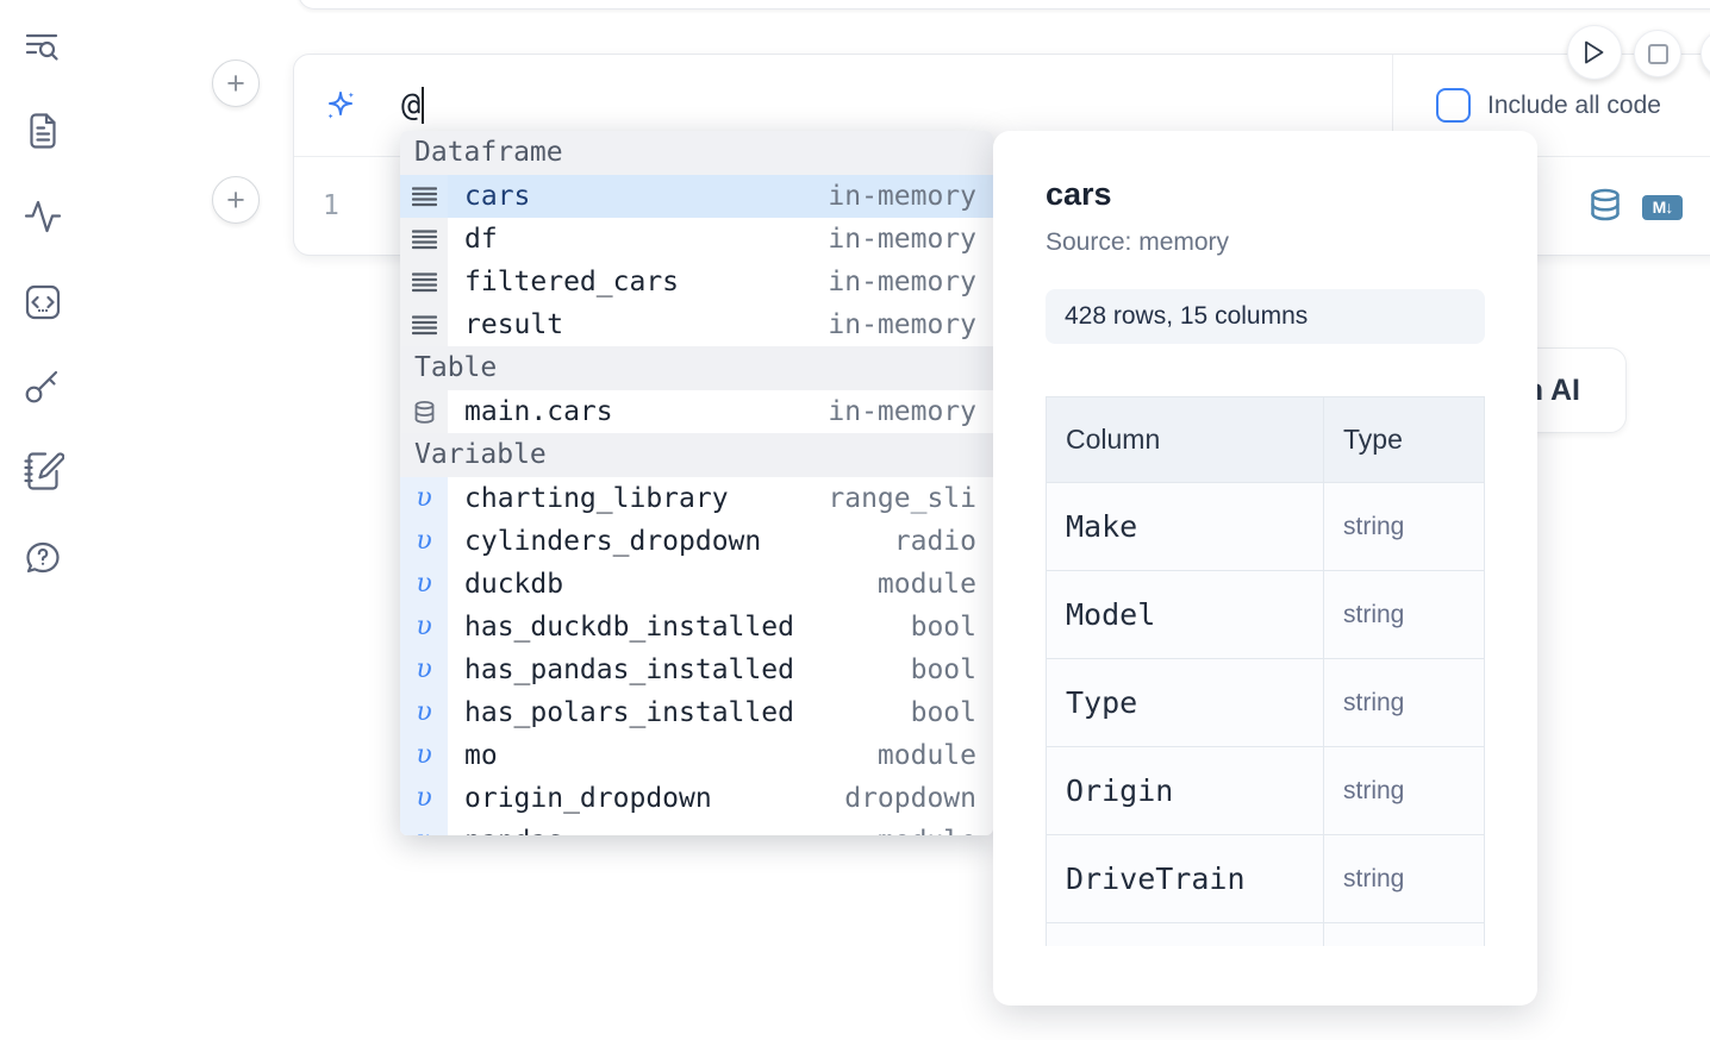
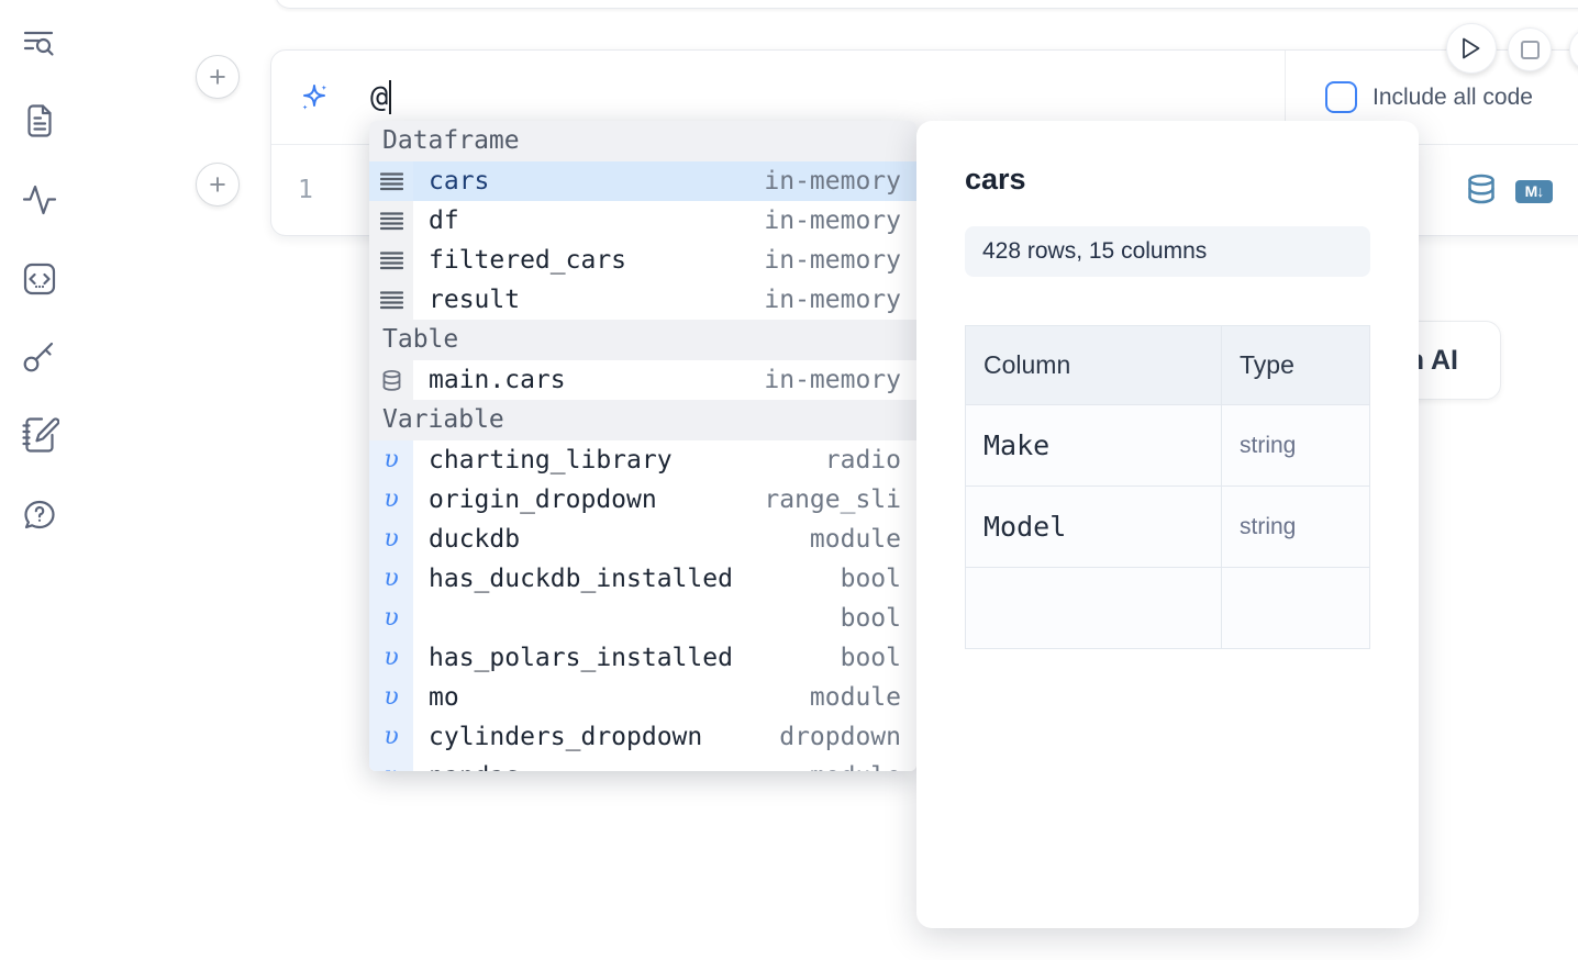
  +
  +
  @
  Include all code
  1
  M↓
  Dataframe
  cars
  in-memory
  df
  in-memory
  filtered_cars
  in-memory
  result
  in-memory
  Table
  main.cars
  in-memory
  Variable
  υ
  charting_library
- range_sli
+ radio
  υ
- cylinders_dropdown
+ origin_dropdown
- radio
+ range_sli
  υ
  duckdb
  module
  υ
  has_duckdb_installed
  bool
  υ
- has_pandas_installed
  bool
  υ
  has_polars_installed
  bool
  υ
  mo
  module
  υ
- origin_dropdown
+ cylinders_dropdown
  dropdown
  cars
- Source: memory
  428 rows, 15 columns
  Column	Type
  Make	string
  Model	string
- Type	string
- Origin	string
- DriveTrain	string
